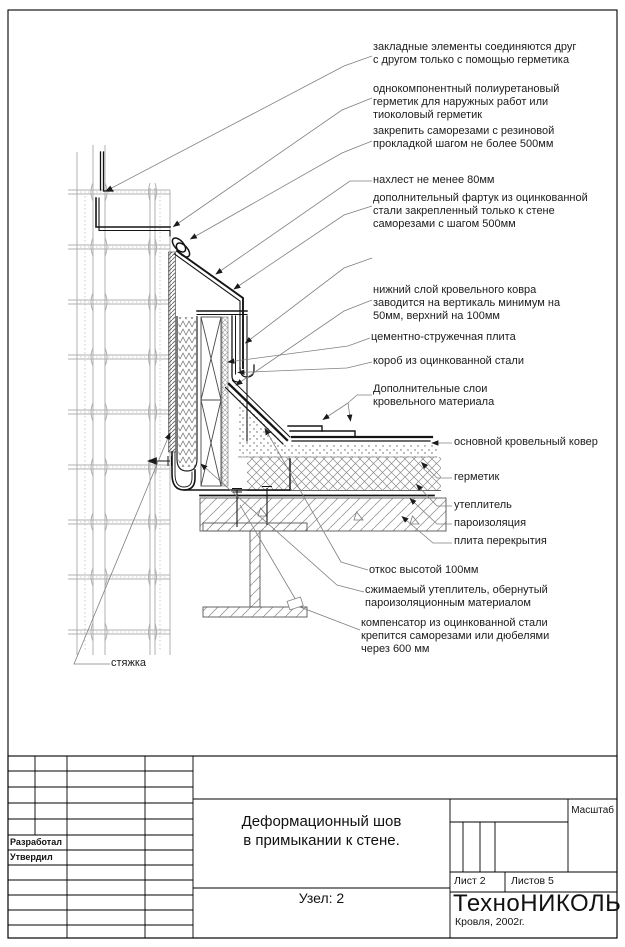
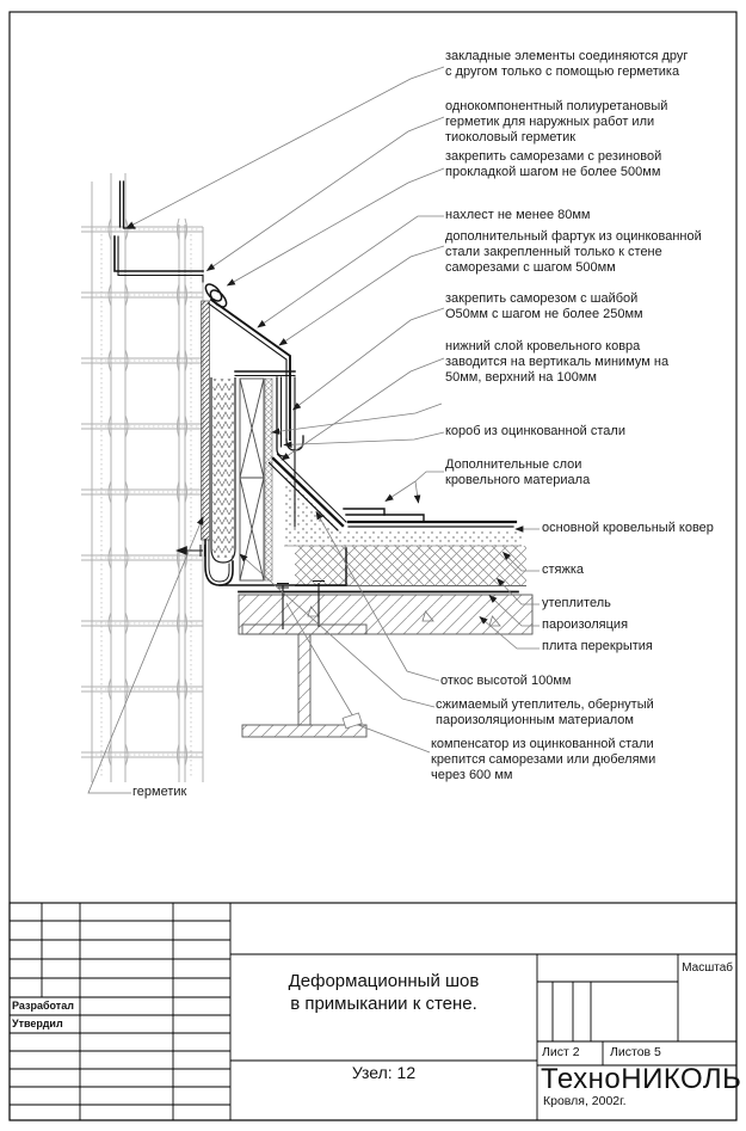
  закладные элементы соединяются друг
  с другом только с помощью герметика
  однокомпонентный полиуретановый
  герметик для наружных работ или
  тиоколовый герметик
  закрепить саморезами с резиновой
  прокладкой шагом не более 500мм
  нахлест не менее 80мм
  дополнительный фартук из оцинкованной
  стали закрепленный только к стене
  саморезами с шагом 500мм
+ закрепить саморезом с шайбой
+ О50мм с шагом не более 250мм
  нижний слой кровельного ковра
  заводится на вертикаль минимум на
  50мм, верхний на 100мм
- цементно-стружечная плита
  короб из оцинкованной стали
  Дополнительные слои
  кровельного материала
  основной кровельный ковер
- герметик
+ стяжка
  утеплитель
  пароизоляция
  плита перекрытия
  откос высотой 100мм
  сжимаемый утеплитель, обернутый
  пароизоляционным материалом
  компенсатор из оцинкованной стали
  крепится саморезами или дюбелями
  через 600 мм
- стяжка
+ герметик
  Разработал
  Утвердил
  Деформационный шов
  в примыкании к стене.
- Узел: 2
+ Узел: 12
  Масштаб
  Лист 2
  Листов 5
  ТехноНИКОЛЬ
  Кровля, 2002г.
